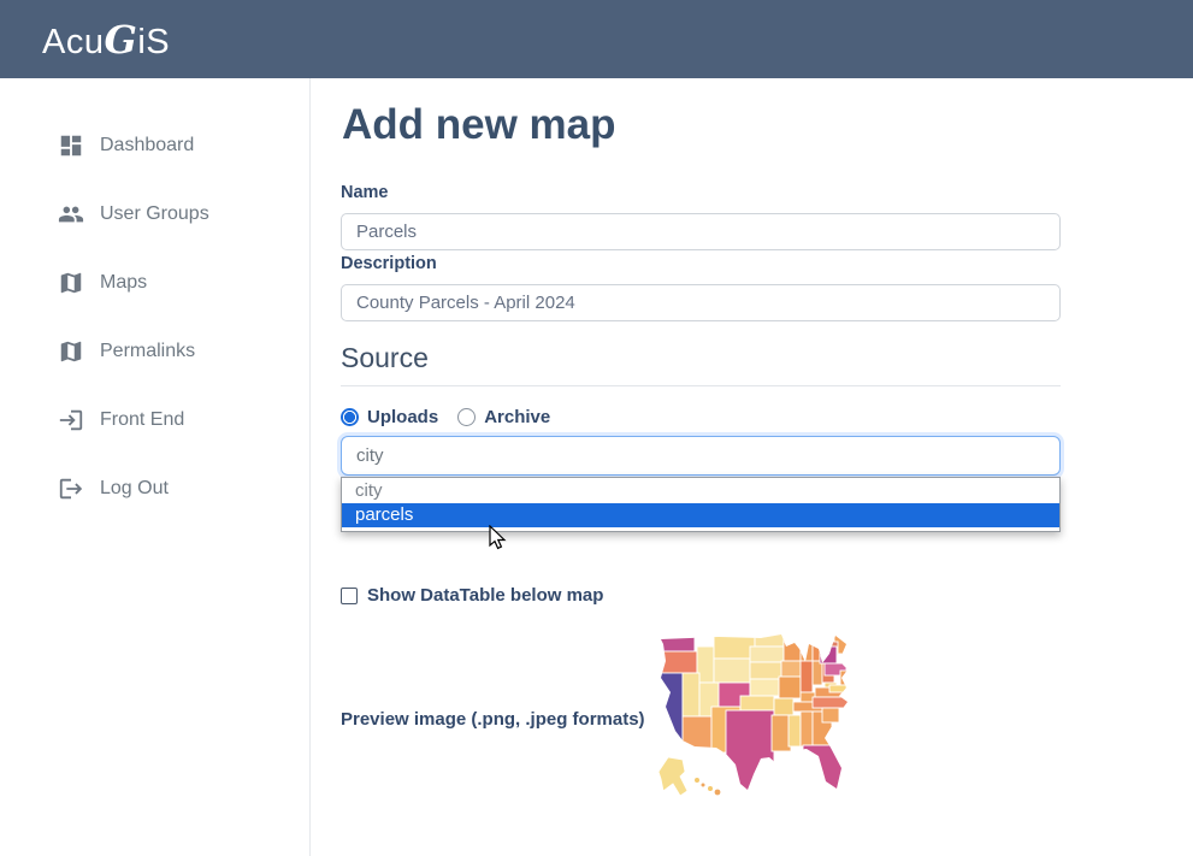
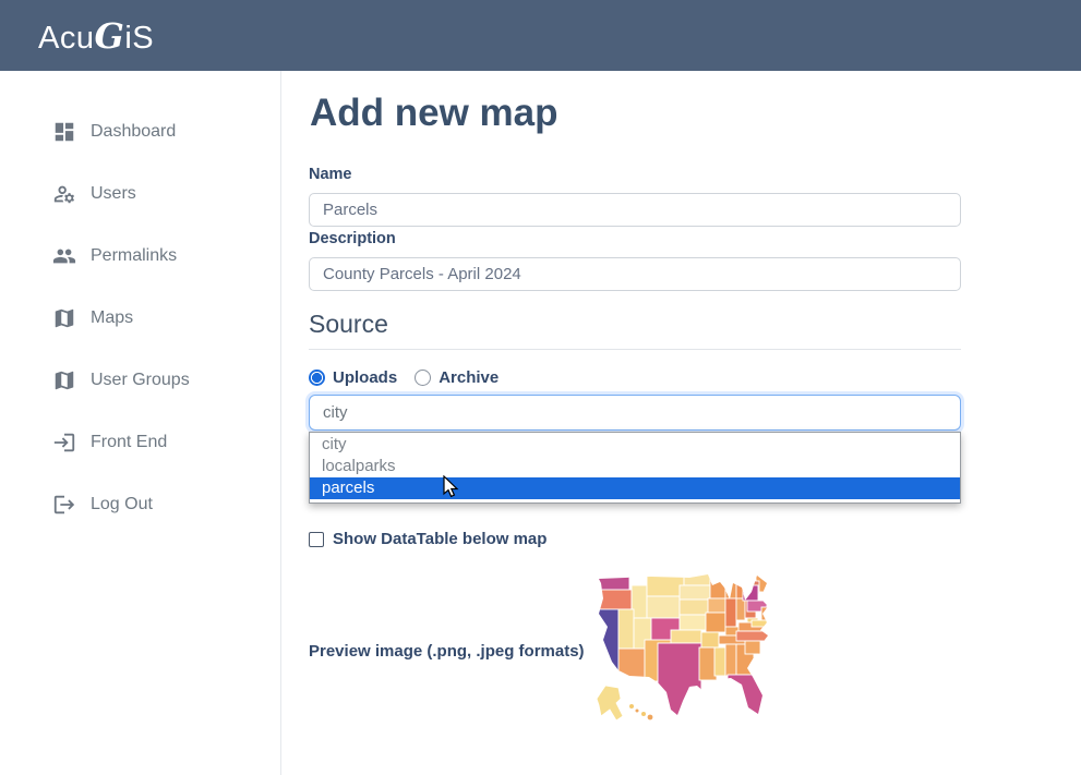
  AcuGiS
  Dashboard
+ Users
- User Groups
+ Permalinks
  Maps
- Permalinks
+ User Groups
  Front End
  Log Out
  Add new map
  Name
  Parcels
  Description
  County Parcels - April 2024
  Source
  Uploads
  Archive
  city
  city
+ localparks
  parcels
  Show DataTable below map
  Preview image (.png, .jpeg formats)
